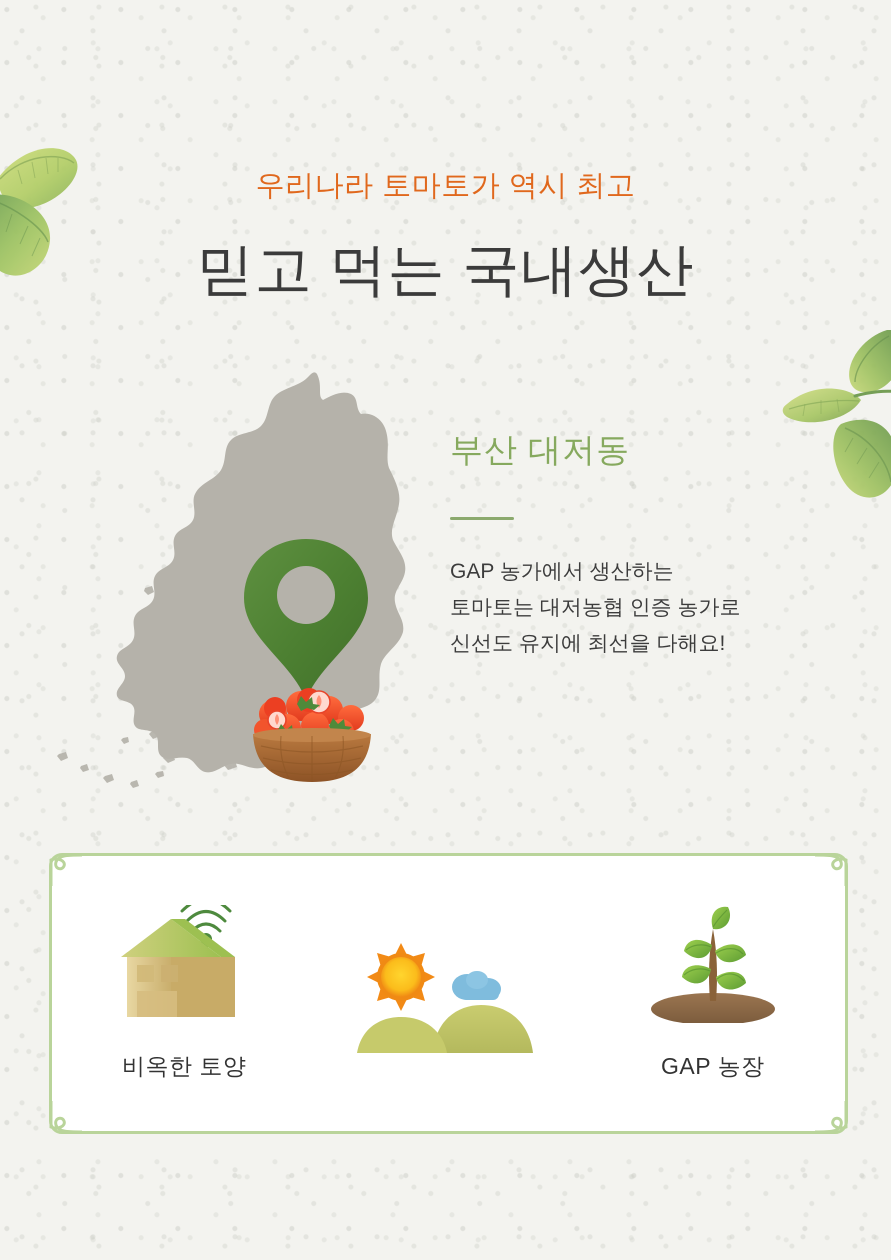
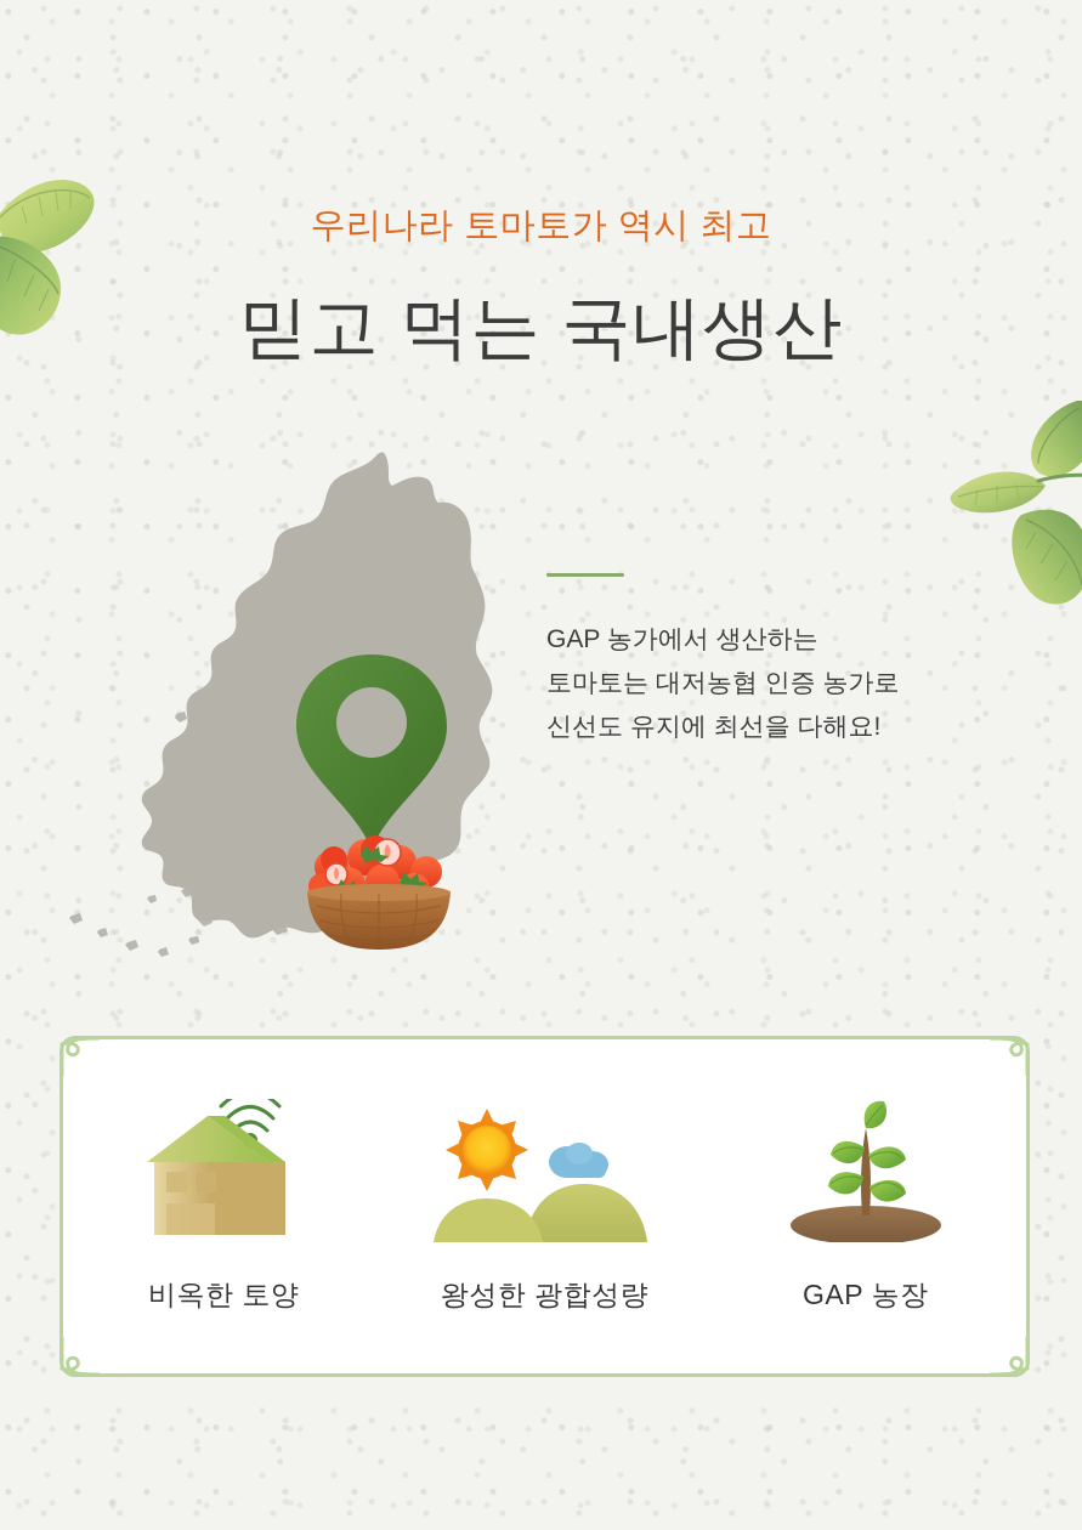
  우리나라 토마토가 역시 최고
  믿고 먹는 국내생산
- 부산 대저동
  GAP 농가에서 생산하는
  토마토는 대저농협 인증 농가로
  신선도 유지에 최선을 다해요!
  비옥한 토양
+ 왕성한 광합성량
  GAP 농장
